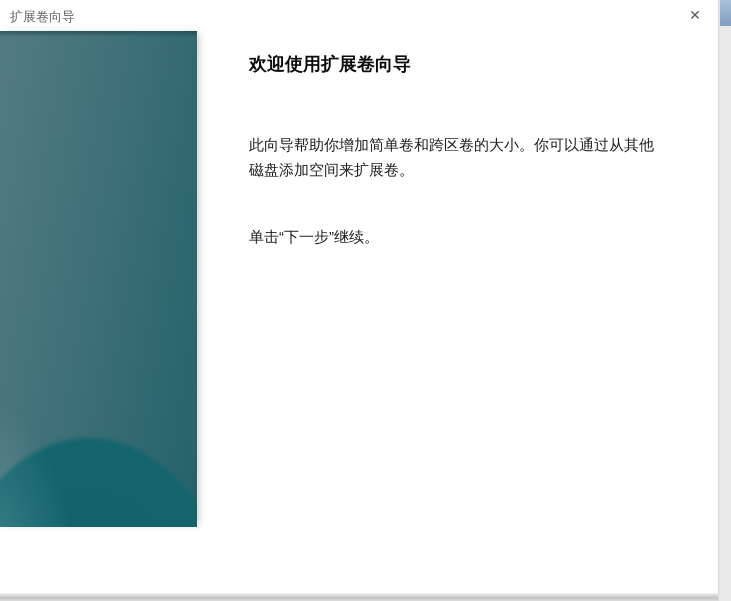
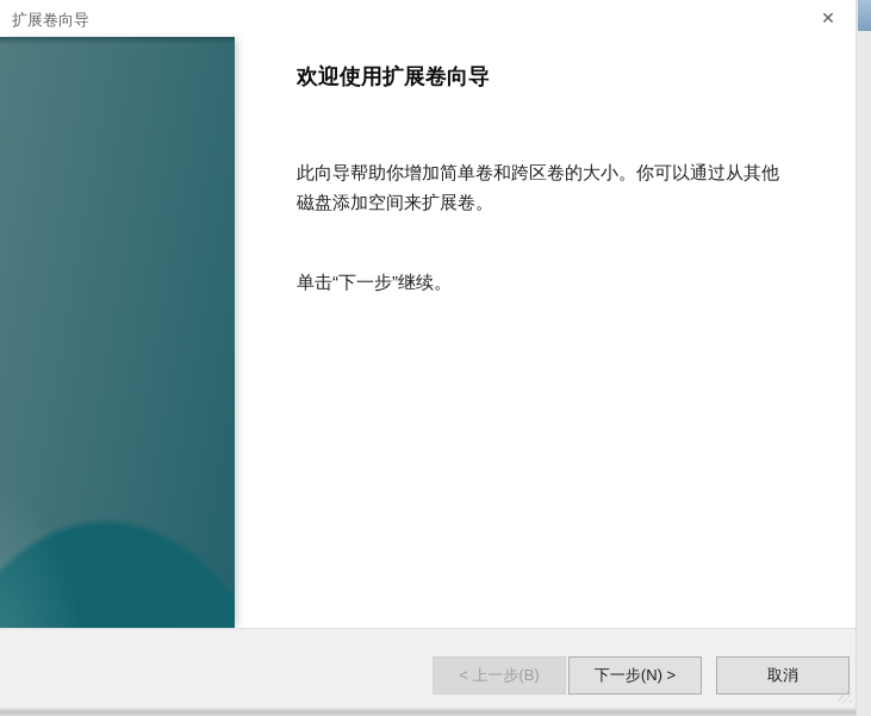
  扩展卷向导
  ✕
  欢迎使用扩展卷向导
  此向导帮助你增加简单卷和跨区卷的大小。你可以通过从其他磁盘添加空间来扩展卷。
  单击“下一步”继续。
+ < 上一步(B)
+ 下一步(N) >
+ 取消
